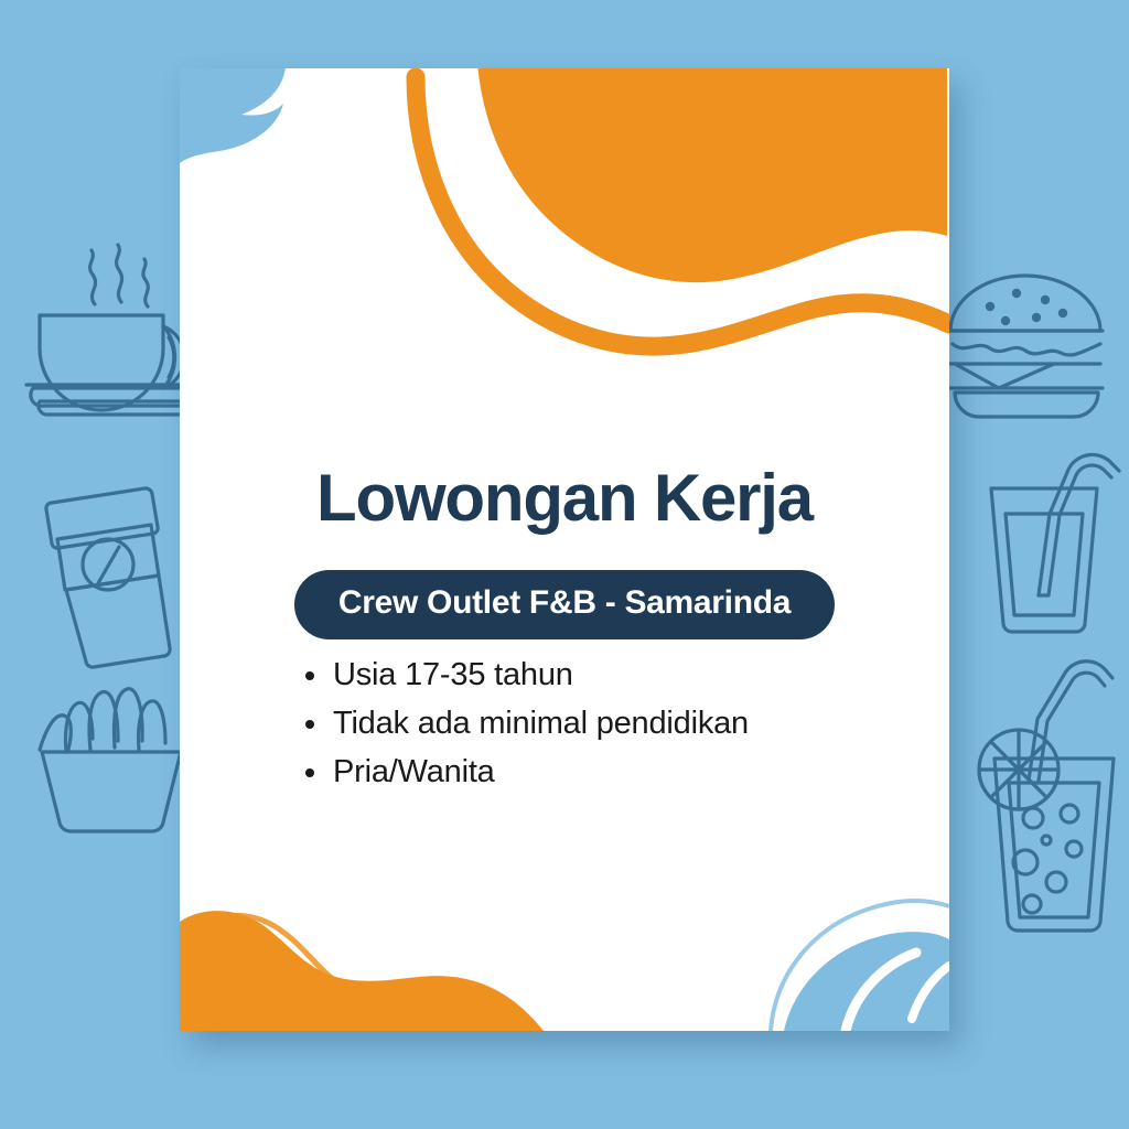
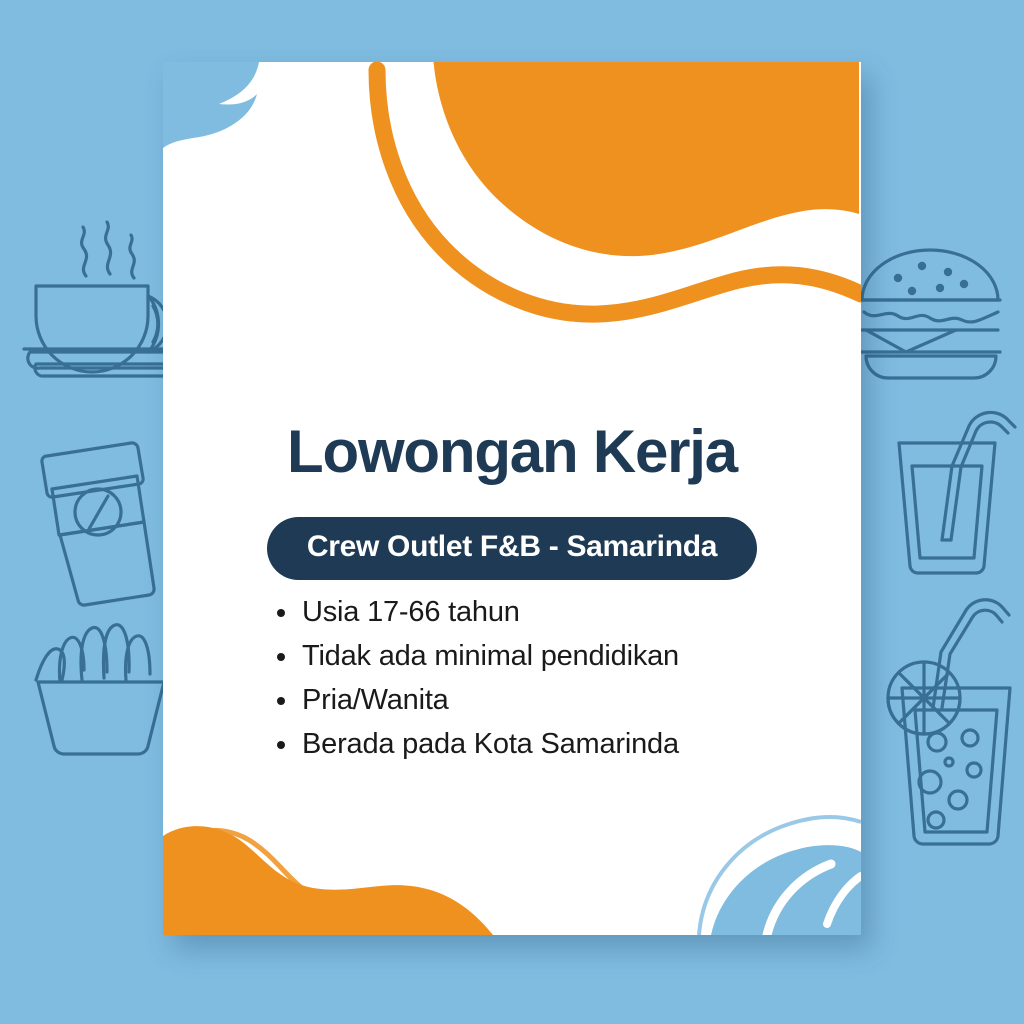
  Lowongan Kerja
  Crew Outlet F&B - Samarinda
- Usia 17-35 tahun
+ Usia 17-66 tahun
  Tidak ada minimal pendidikan
  Pria/Wanita
+ Berada pada Kota Samarinda
